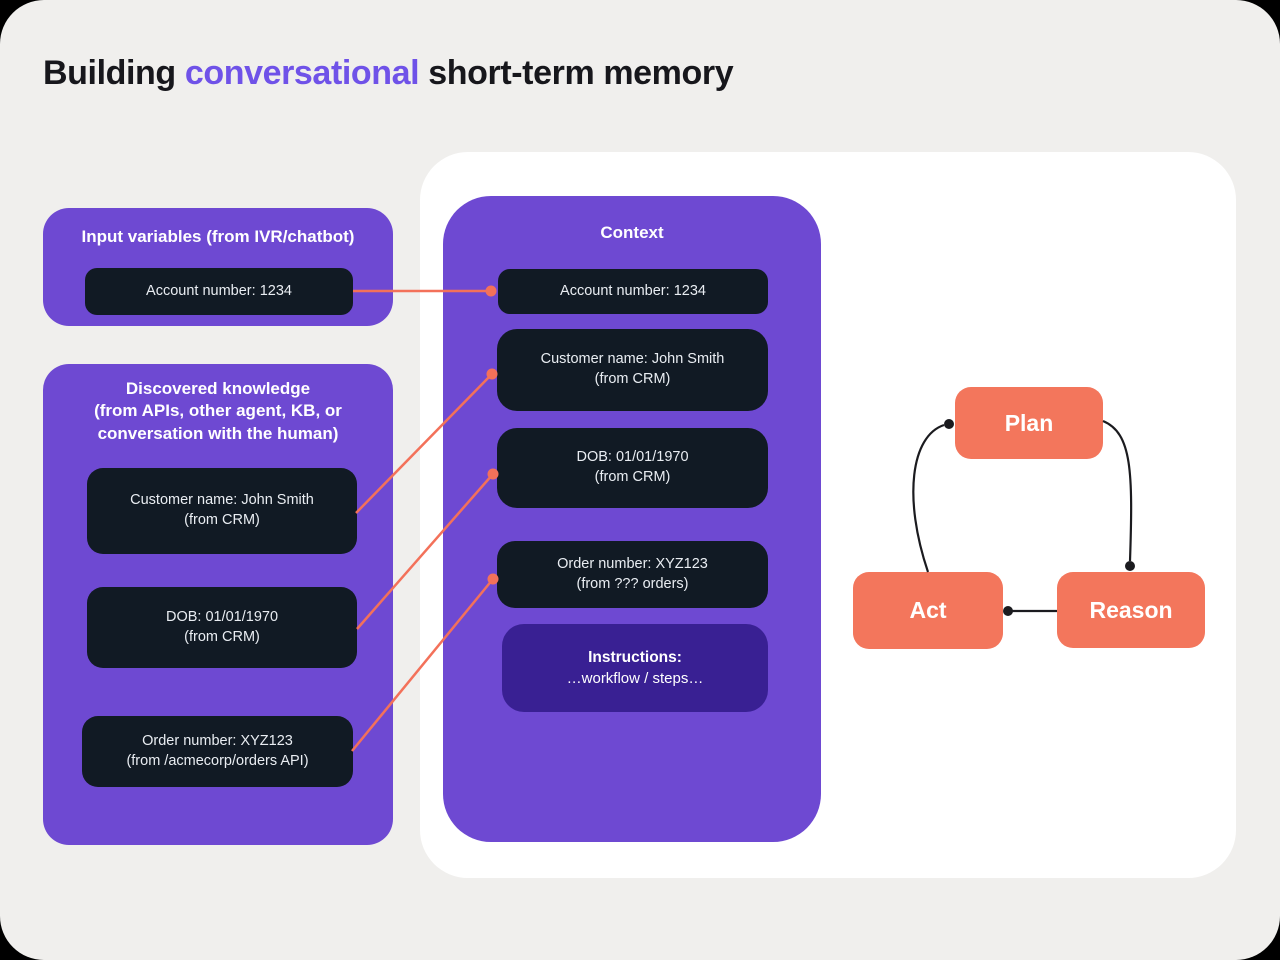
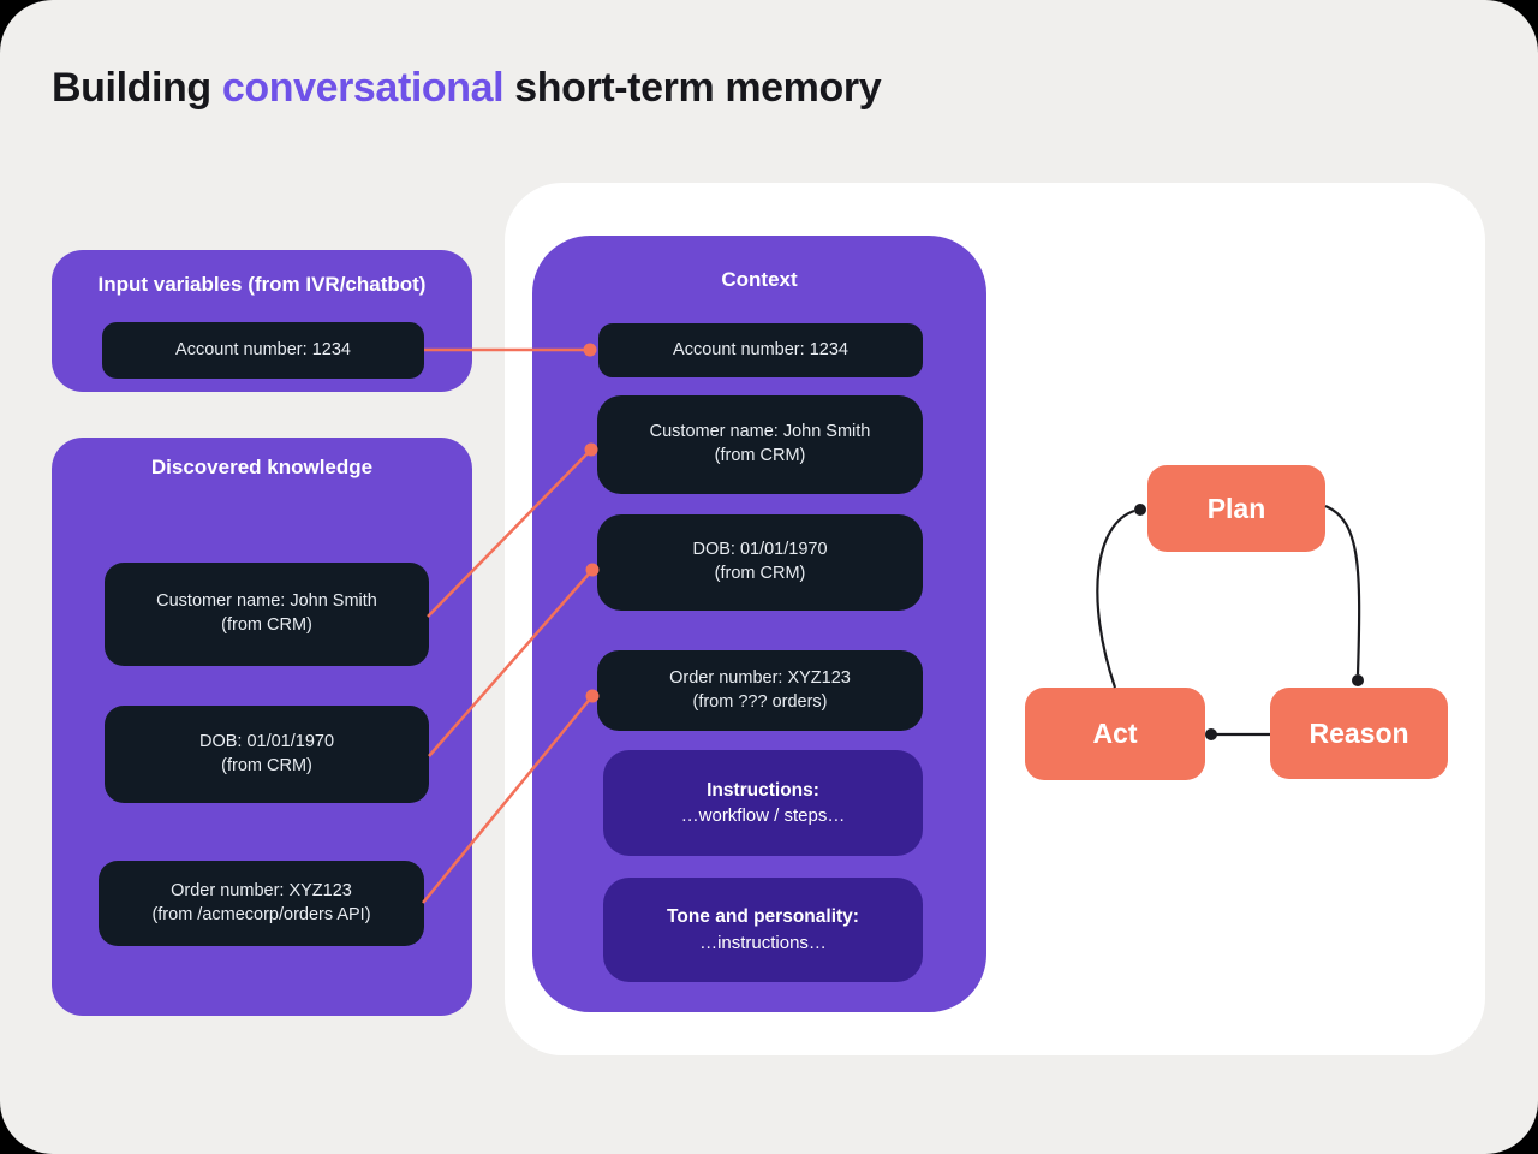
  Building conversational short-term memory
  Input variables (from IVR/chatbot)
  Account number: 1234
  Discovered knowledge
- (from APIs, other agent, KB, or
- conversation with the human)
  Customer name: John Smith
  (from CRM)
  DOB: 01/01/1970
  (from CRM)
  Order number: XYZ123
  (from /acmecorp/orders API)
  Context
  Account number: 1234
  Customer name: John Smith
  (from CRM)
  DOB: 01/01/1970
  (from CRM)
  Order number: XYZ123
  (from ??? orders)
  Instructions:
  …workflow / steps…
+ Tone and personality:
+ …instructions…
  Plan
  Act
  Reason
